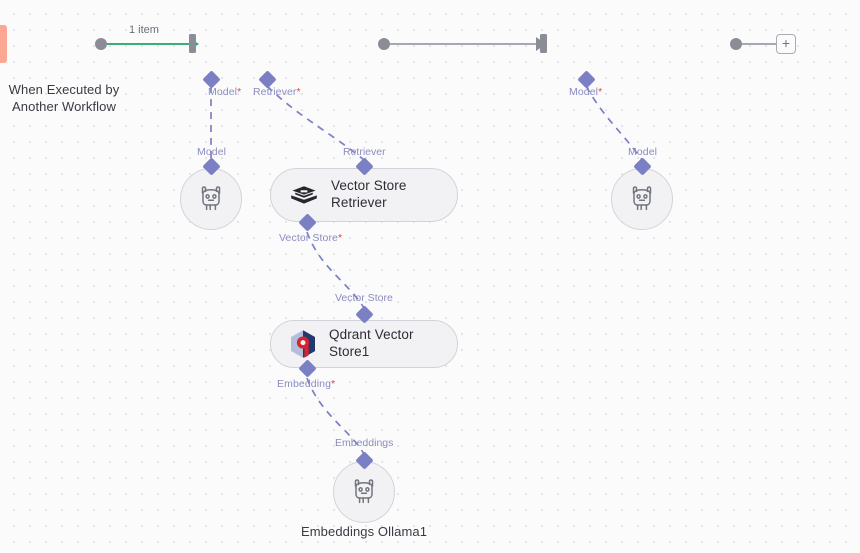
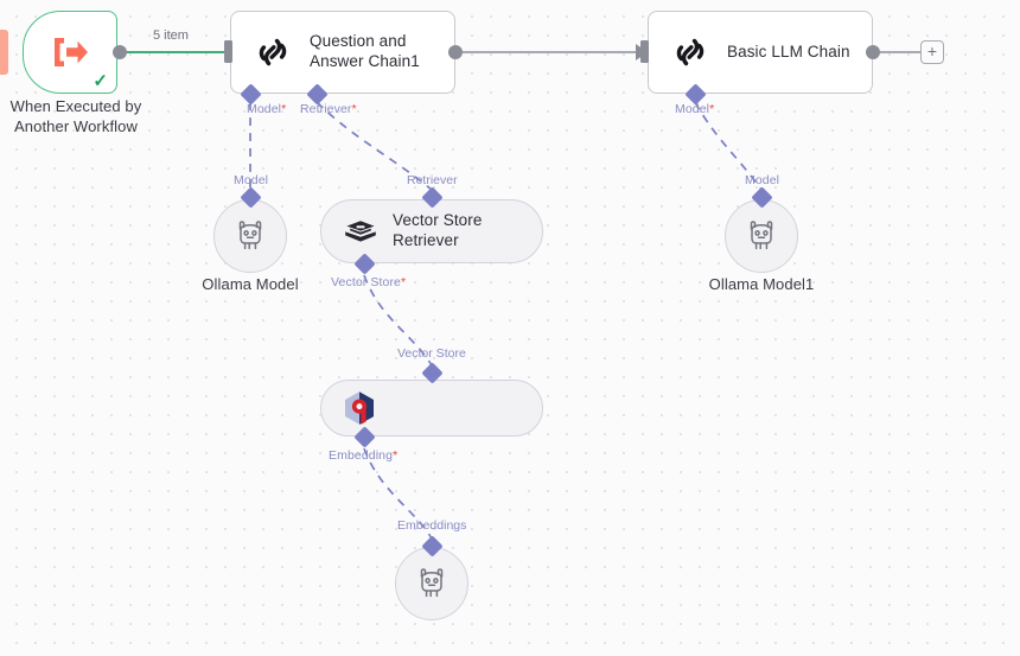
+ ✓
  When Executed by
  Another Workflow
- 1 item
+ 5 item
+ Question and
+ Answer Chain1
  Model*
  Retriever*
+ Basic LLM Chain
  +
  Model*
  Model
+ Ollama Model
  Retriever
  Vector Store
  Retriever
  Vector Store*
  Model
+ Ollama Model1
  Vector Store
- Qdrant Vector Store1
  Embedding*
  Embeddings
- Embeddings Ollama1
